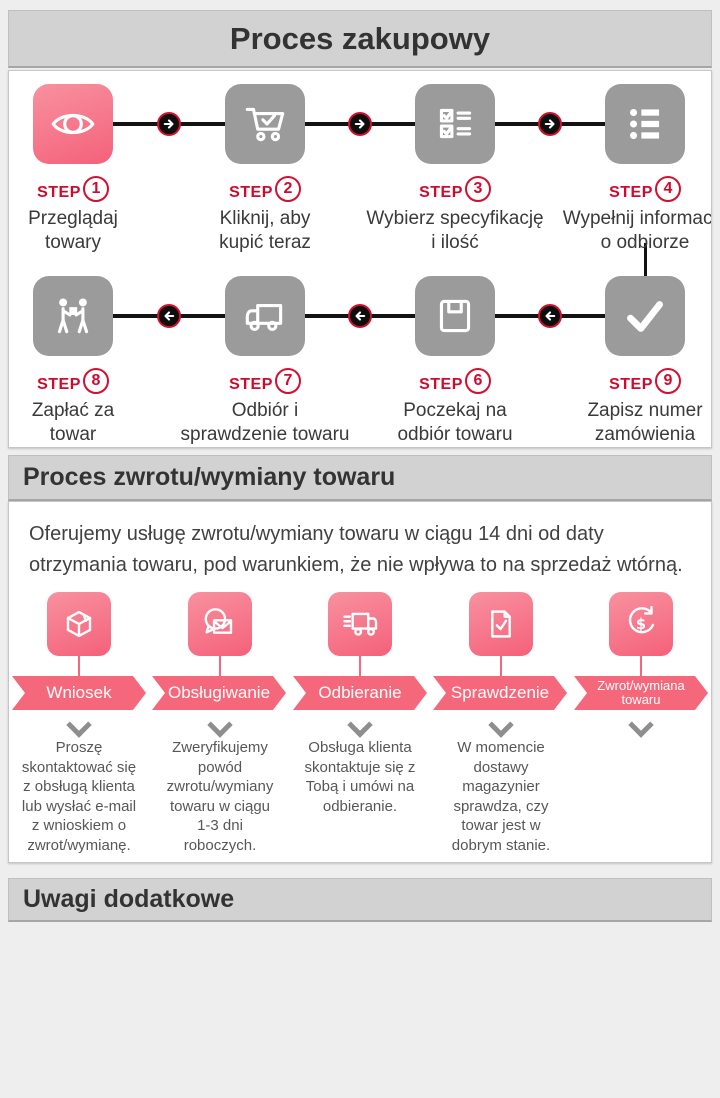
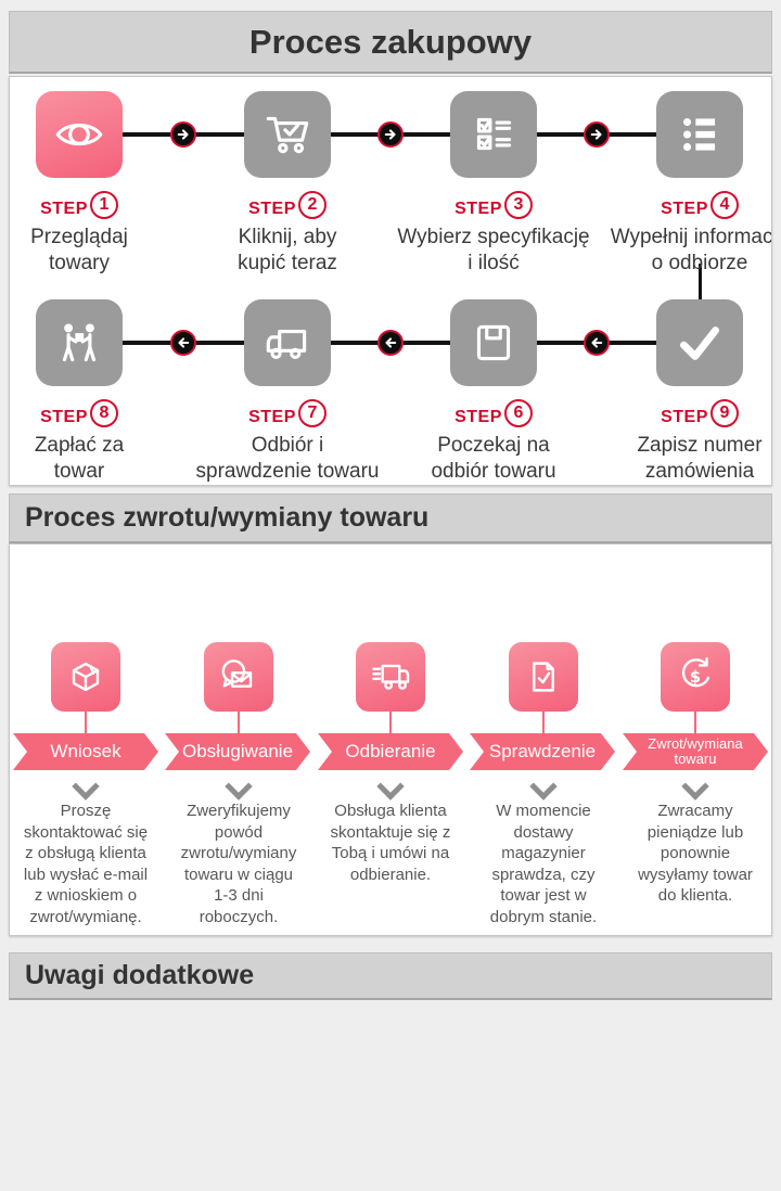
  Proces zakupowy
  STEP 1
  Przeglądaj
  towary
  STEP 2
  Kliknij, aby
  kupić teraz
  STEP 3
  Wybierz specyfikację
  i ilość
  STEP 4
  Wypełnij informac
  o odbiorze
  STEP 8
  Zapłać za
  towar
  STEP 7
  Odbiór i
  sprawdzenie towaru
  STEP 6
  Poczekaj na
  odbiór towaru
  STEP 9
  Zapisz numer
  zamówienia
  Proces zwrotu/wymiany towaru
- Oferujemy usługę zwrotu/wymiany towaru w ciągu 14 dni od daty otrzymania towaru, pod warunkiem, że nie wpływa to na sprzedaż wtórną.
  $
  Wniosek
  Obsługiwanie
  Odbieranie
  Sprawdzenie
  Zwrot/wymiana
  towaru
  Proszę
  skontaktować się
  z obsługą klienta
  lub wysłać e-mail
  z wnioskiem o
  zwrot/wymianę.
  Zweryfikujemy
  powód
  zwrotu/wymiany
  towaru w ciągu
  1-3 dni
  roboczych.
  Obsługa klienta
  skontaktuje się z
  Tobą i umówi na
  odbieranie.
  W momencie
  dostawy
  magazynier
  sprawdza, czy
  towar jest w
  dobrym stanie.
+ Zwracamy
+ pieniądze lub
+ ponownie
+ wysyłamy towar
+ do klienta.
  Uwagi dodatkowe
